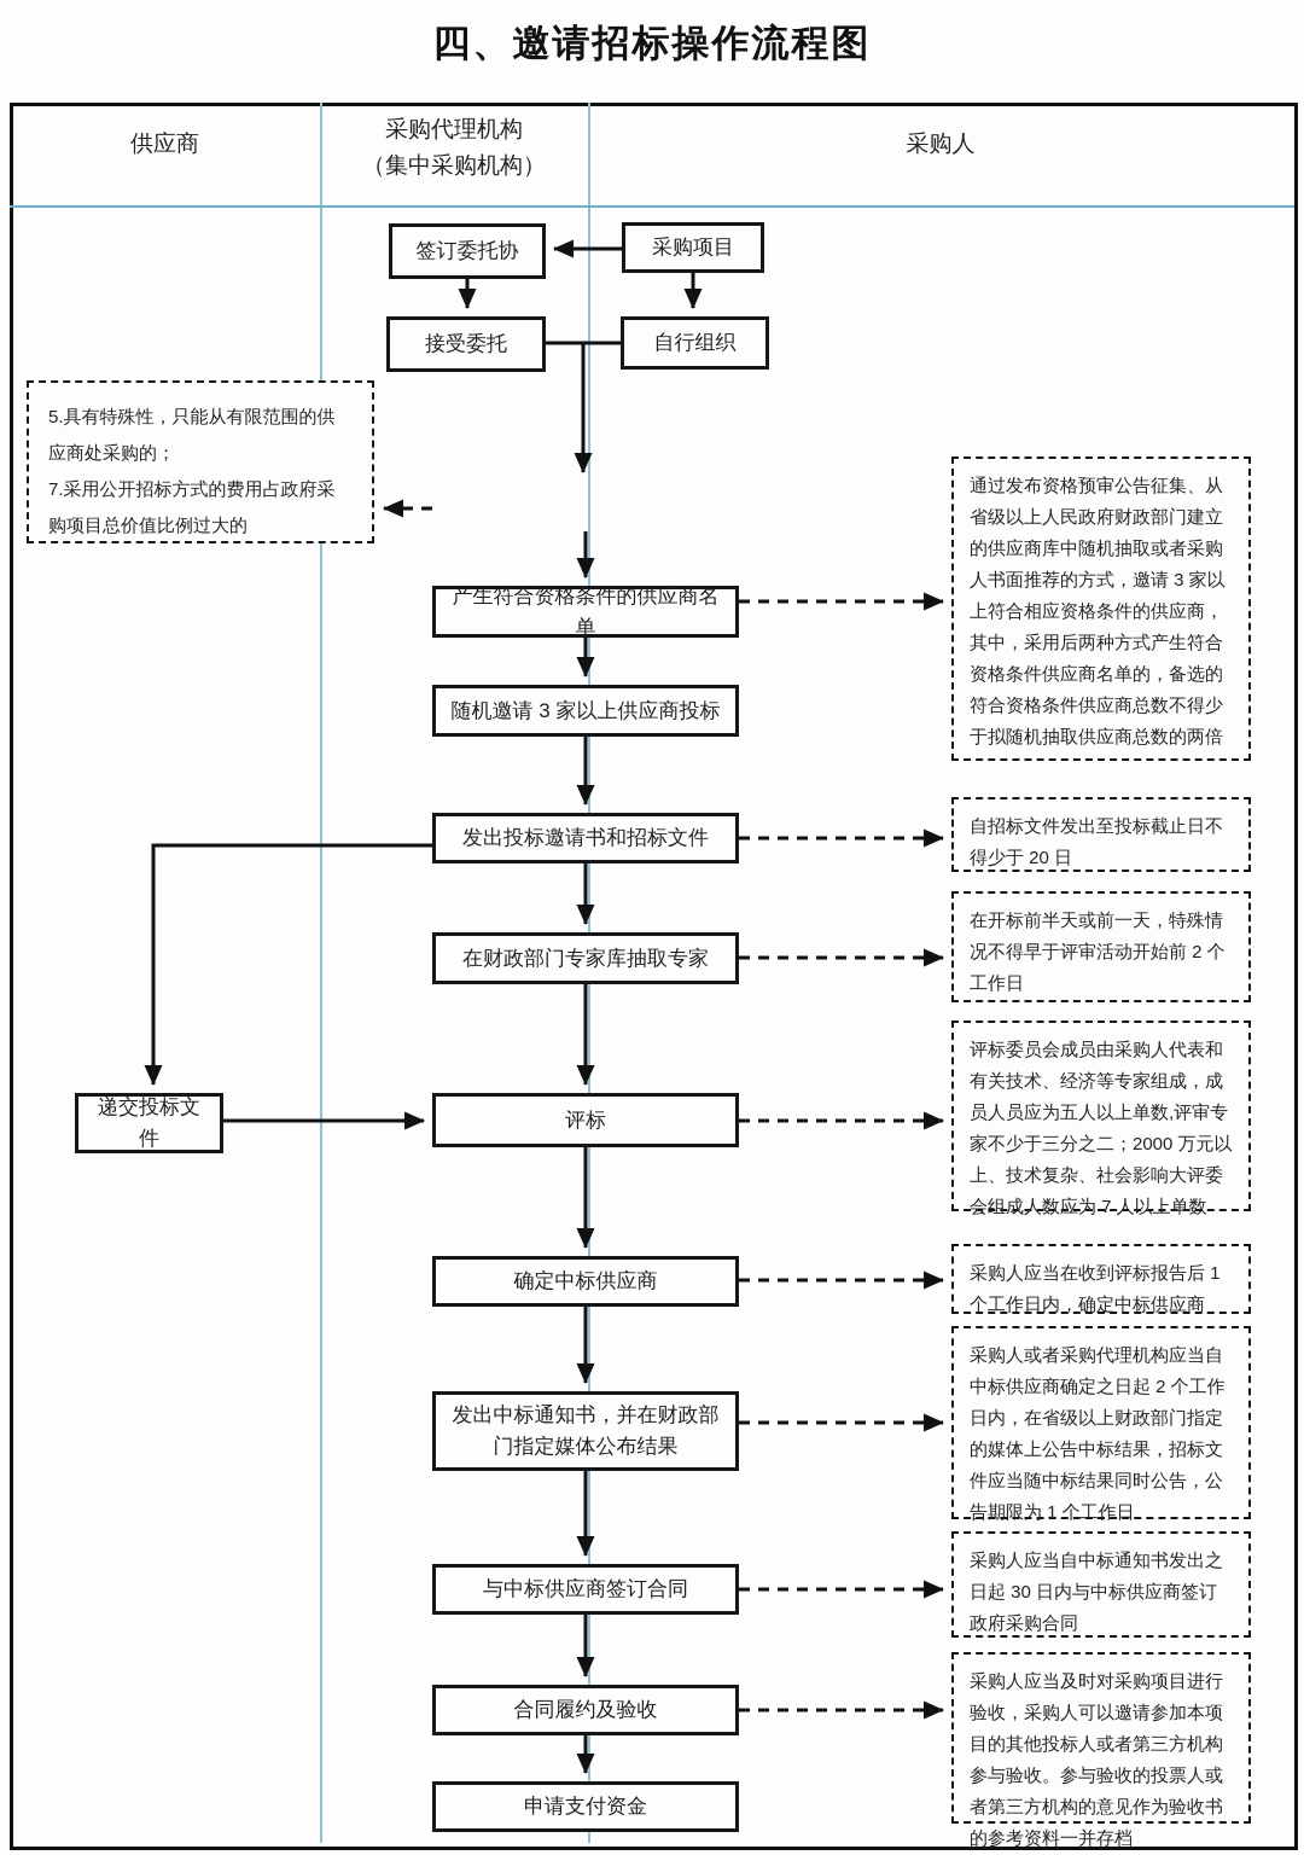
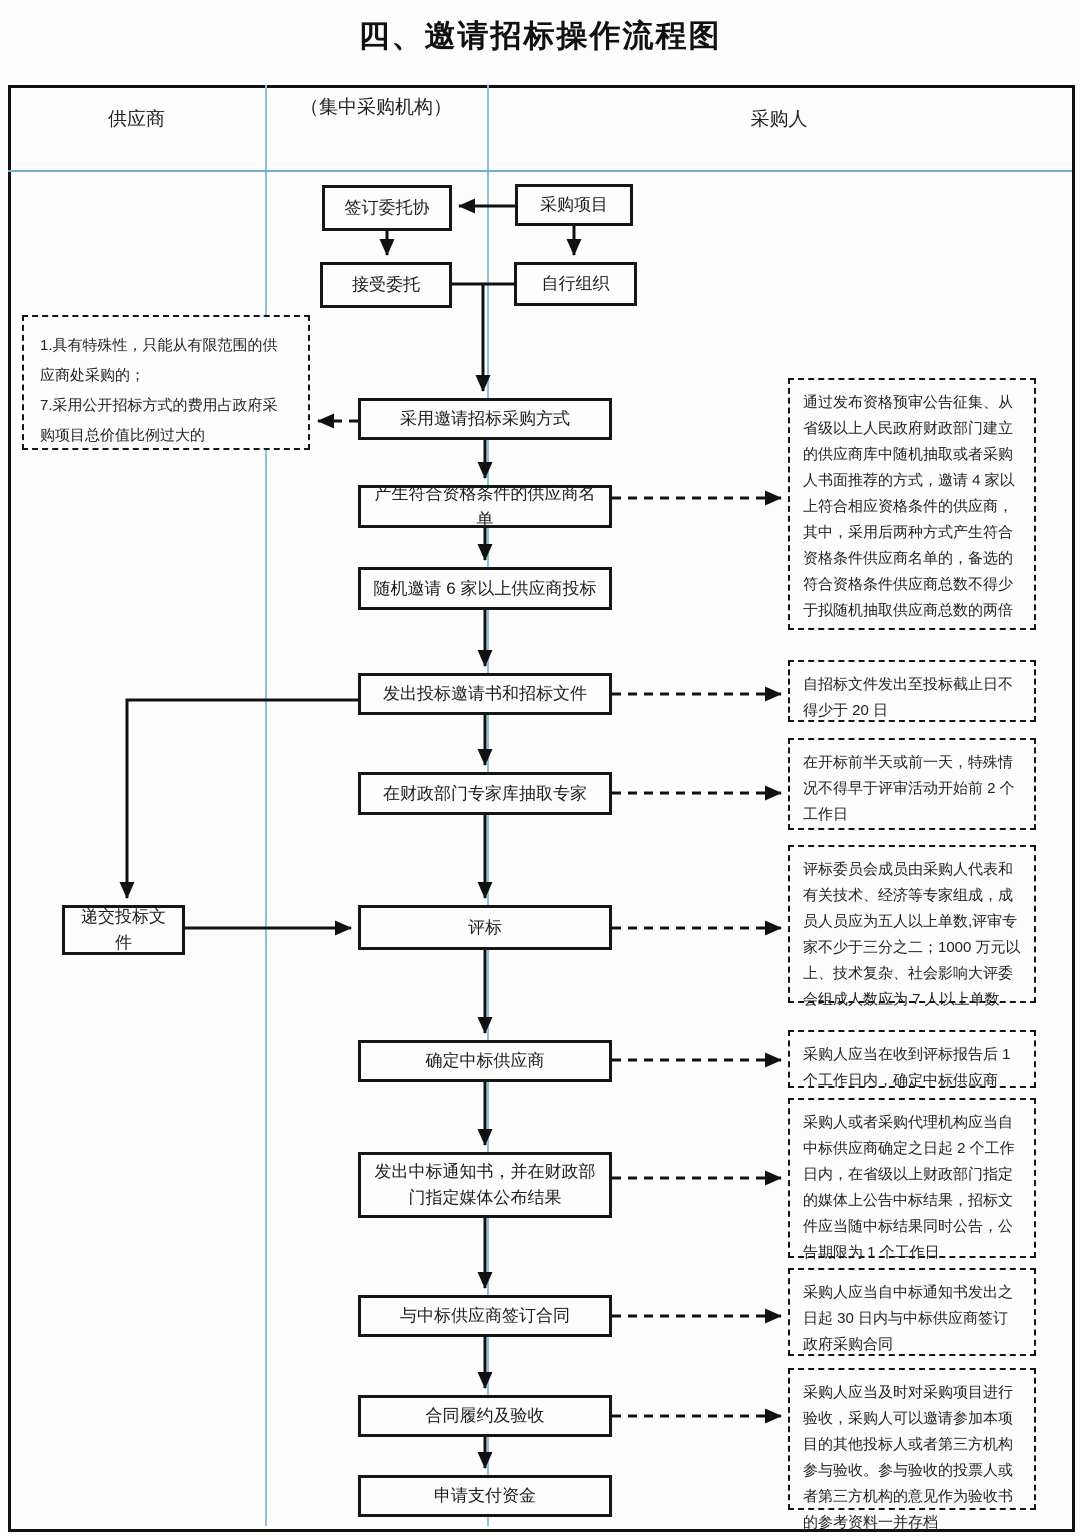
  四、邀请招标操作流程图
  供应商
- 采购代理机构
  （集中采购机构）
  采购人
  签订委托协
  采购项目
  接受委托
  自行组织
+ 采用邀请招标采购方式
  产生符合资格条件的供应商名单
- 随机邀请 3 家以上供应商投标
+ 随机邀请 6 家以上供应商投标
  发出投标邀请书和招标文件
  在财政部门专家库抽取专家
  递交投标文件
  评标
  确定中标供应商
  发出中标通知书，并在财政部门指定媒体公布结果
  与中标供应商签订合同
  合同履约及验收
  申请支付资金
- 5.具有特殊性，只能从有限范围的供应商处采购的；
+ 1.具有特殊性，只能从有限范围的供应商处采购的；
  7.采用公开招标方式的费用占政府采购项目总价值比例过大的
- 通过发布资格预审公告征集、从省级以上人民政府财政部门建立的供应商库中随机抽取或者采购人书面推荐的方式，邀请 3 家以上符合相应资格条件的供应商，其中，采用后两种方式产生符合资格条件供应商名单的，备选的符合资格条件供应商总数不得少于拟随机抽取供应商总数的两倍
+ 通过发布资格预审公告征集、从省级以上人民政府财政部门建立的供应商库中随机抽取或者采购人书面推荐的方式，邀请 4 家以上符合相应资格条件的供应商，其中，采用后两种方式产生符合资格条件供应商名单的，备选的符合资格条件供应商总数不得少于拟随机抽取供应商总数的两倍
  自招标文件发出至投标截止日不得少于 20 日
  在开标前半天或前一天，特殊情况不得早于评审活动开始前 2 个工作日
- 评标委员会成员由采购人代表和有关技术、经济等专家组成，成员人员应为五人以上单数,评审专家不少于三分之二；2000 万元以上、技术复杂、社会影响大评委会组成人数应为 7 人以上单数
+ 评标委员会成员由采购人代表和有关技术、经济等专家组成，成员人员应为五人以上单数,评审专家不少于三分之二；1000 万元以上、技术复杂、社会影响大评委会组成人数应为 7 人以上单数
  采购人应当在收到评标报告后 1 个工作日内，确定中标供应商
  采购人或者采购代理机构应当自中标供应商确定之日起 2 个工作日内，在省级以上财政部门指定的媒体上公告中标结果，招标文件应当随中标结果同时公告，公告期限为 1 个工作日
  采购人应当自中标通知书发出之日起 30 日内与中标供应商签订政府采购合同
  采购人应当及时对采购项目进行验收，采购人可以邀请参加本项目的其他投标人或者第三方机构参与验收。参与验收的投票人或者第三方机构的意见作为验收书的参考资料一并存档
